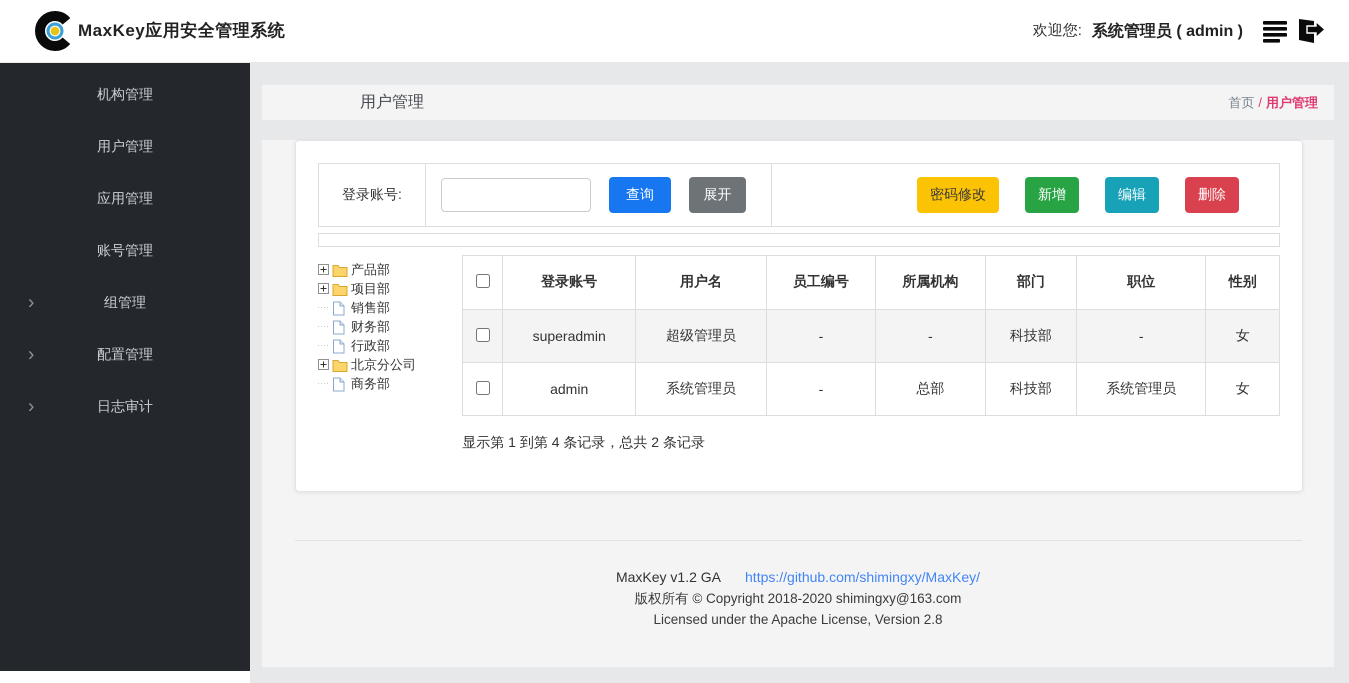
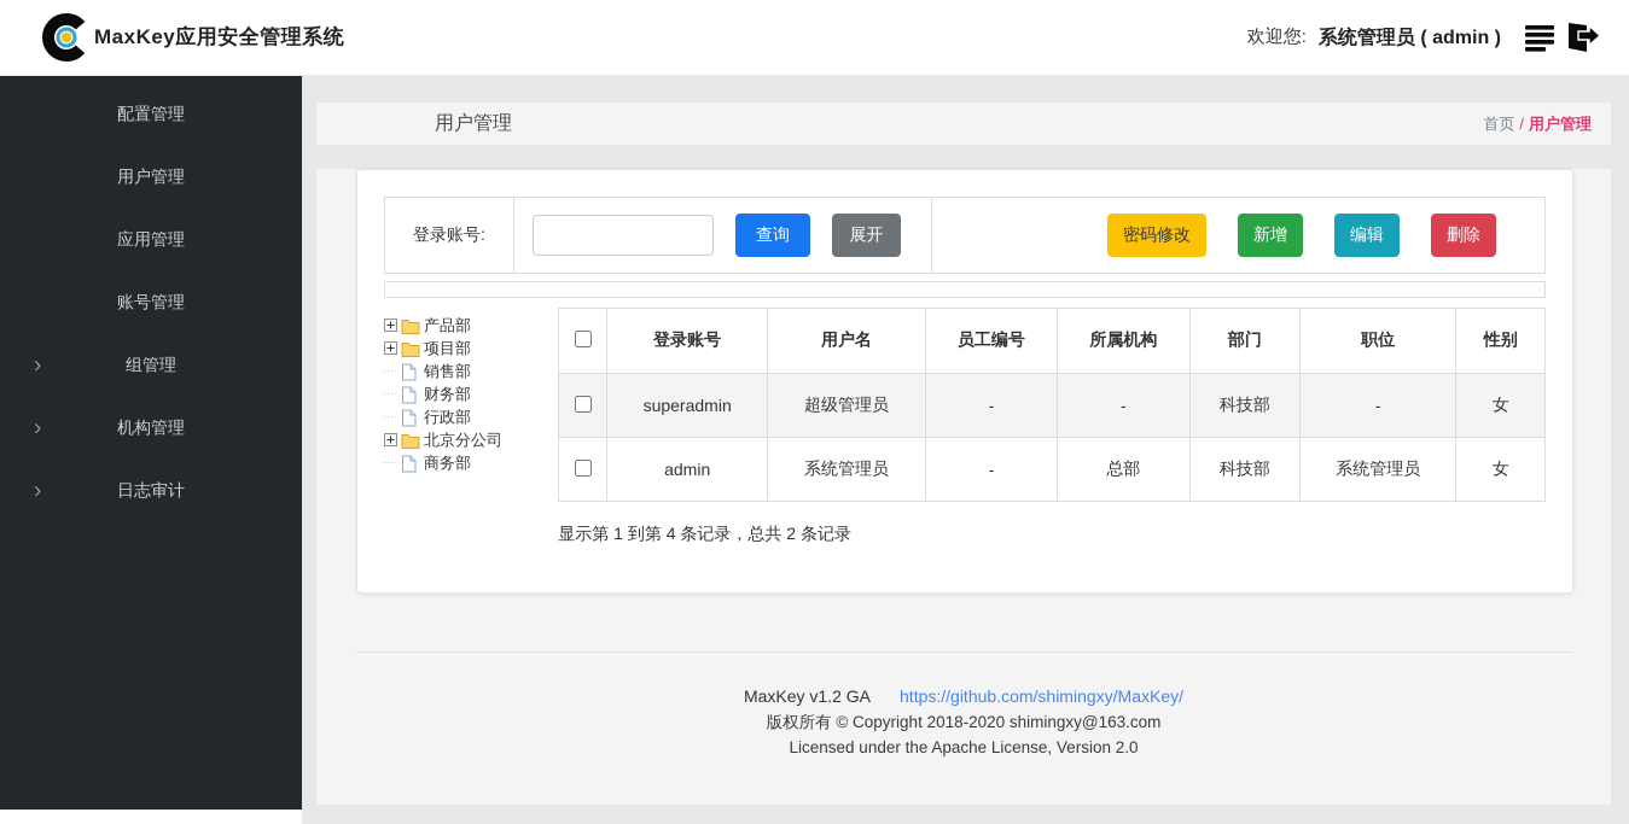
  MaxKey应用安全管理系统
  欢迎您:
  系统管理员 ( admin )
- 机构管理
+ 配置管理
  用户管理
  应用管理
  账号管理
  ›
  组管理
  ›
- 配置管理
+ 机构管理
  ›
  日志审计
  用户管理
  首页 / 用户管理
  登录账号:
  查询
  展开
  密码修改
  新增
  编辑
  删除
  产品部
  项目部
  销售部
  财务部
  行政部
  北京分公司
  商务部
  	登录账号	用户名	员工编号	所属机构	部门	职位	性别
  	superadmin	超级管理员	-	-	科技部	-	女
  	admin	系统管理员	-	总部	科技部	系统管理员	女
  显示第 1 到第 4 条记录，总共 2 条记录
  MaxKey v1.2 GA https://github.com/shimingxy/MaxKey/
  版权所有 © Copyright 2018-2020 shimingxy@163.com
- Licensed under the Apache License, Version 2.8
+ Licensed under the Apache License, Version 2.0
